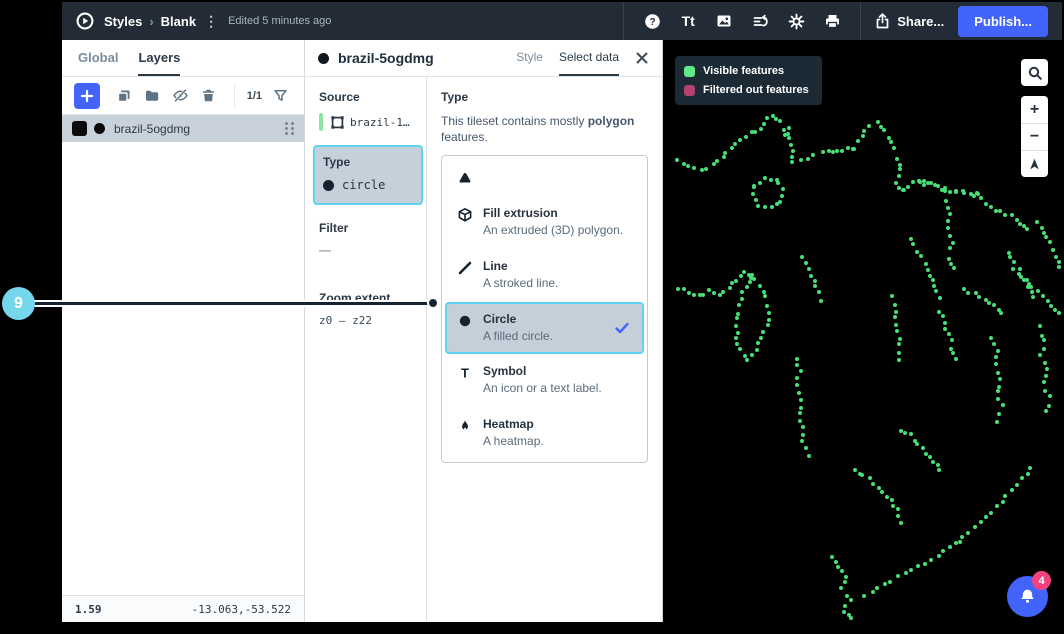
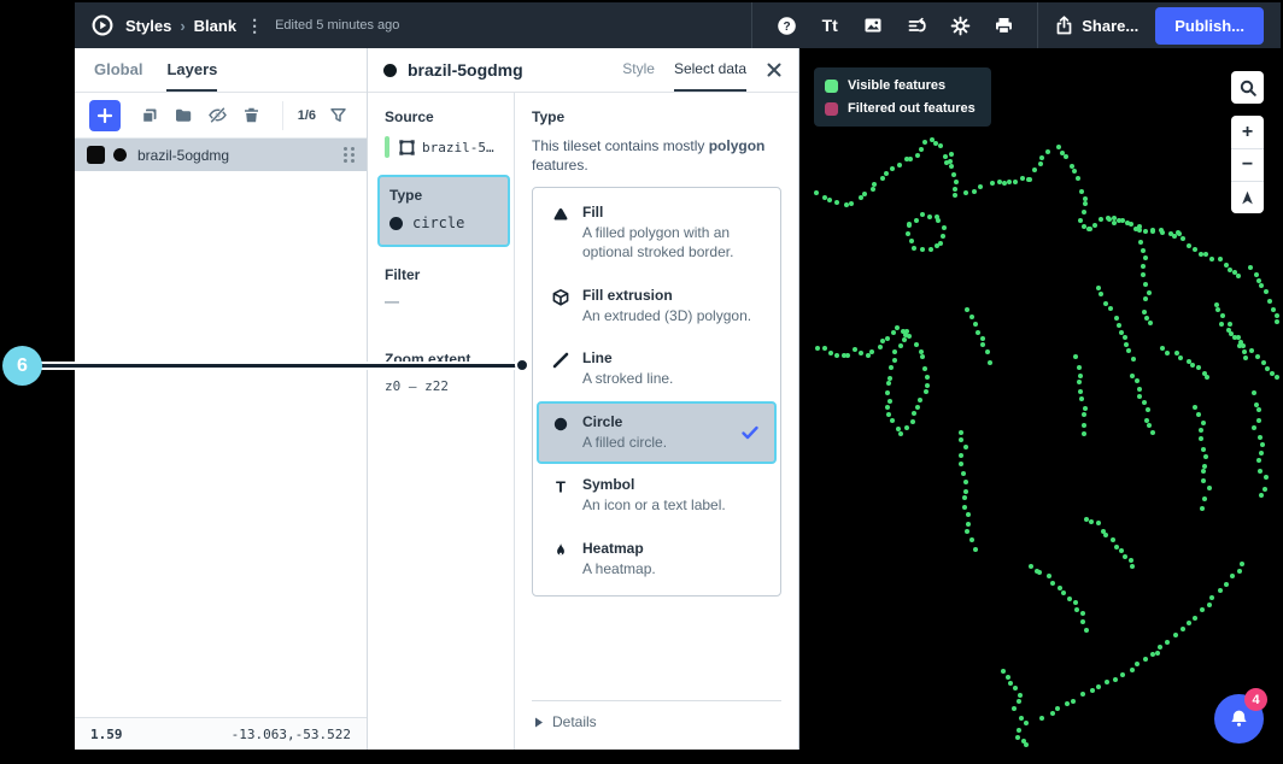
  Styles
  ›
  Blank
  ⋮
  Edited 5 minutes ago
  ?
  Tt
  Share...
  Publish...
  Global
  Layers
- 1/1
+ 1/6
  brazil-5ogdmg
  1.59
  -13.063,-53.522
  brazil-5ogdmg
  Style
  Select data
  Source
- brazil-1…
+ brazil-5…
  Type
  circle
  Filter
  —
  Zoom extent
  z0 – z22
  Type
  This tileset contains mostly polygon features.
+ Fill
+ A filled polygon with an optional stroked border.
  Fill extrusion
  An extruded (3D) polygon.
  Line
  A stroked line.
  Circle
  A filled circle.
  T
  Symbol
  An icon or a text label.
  Heatmap
  A heatmap.
+ Details
  Visible features
  Filtered out features
  +
  −
  4
- 9
+ 6
